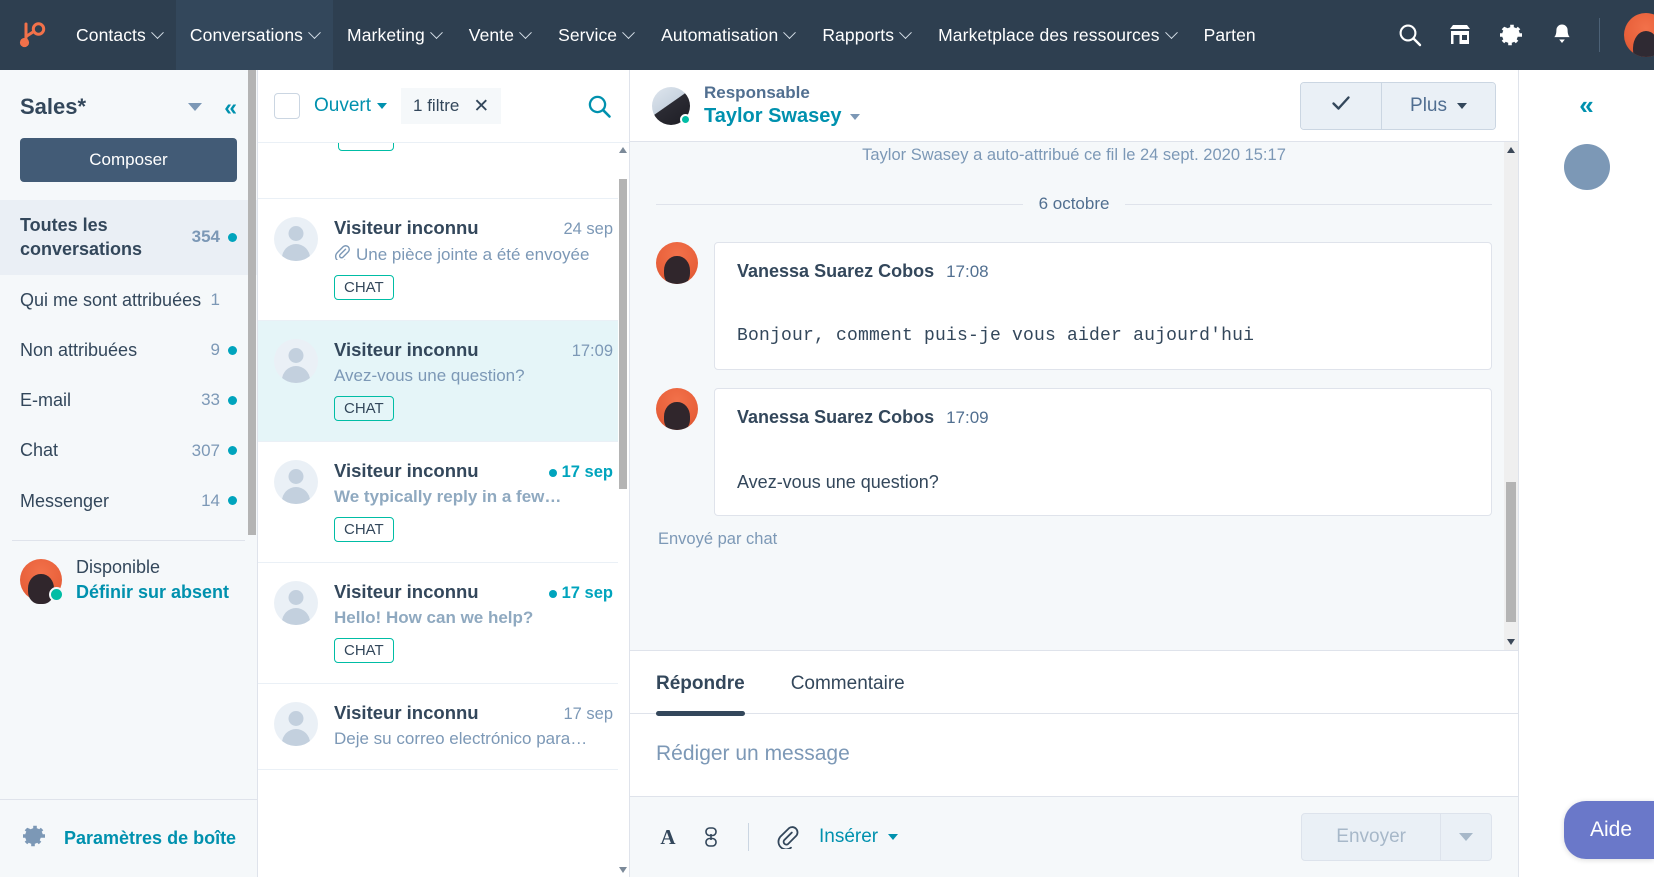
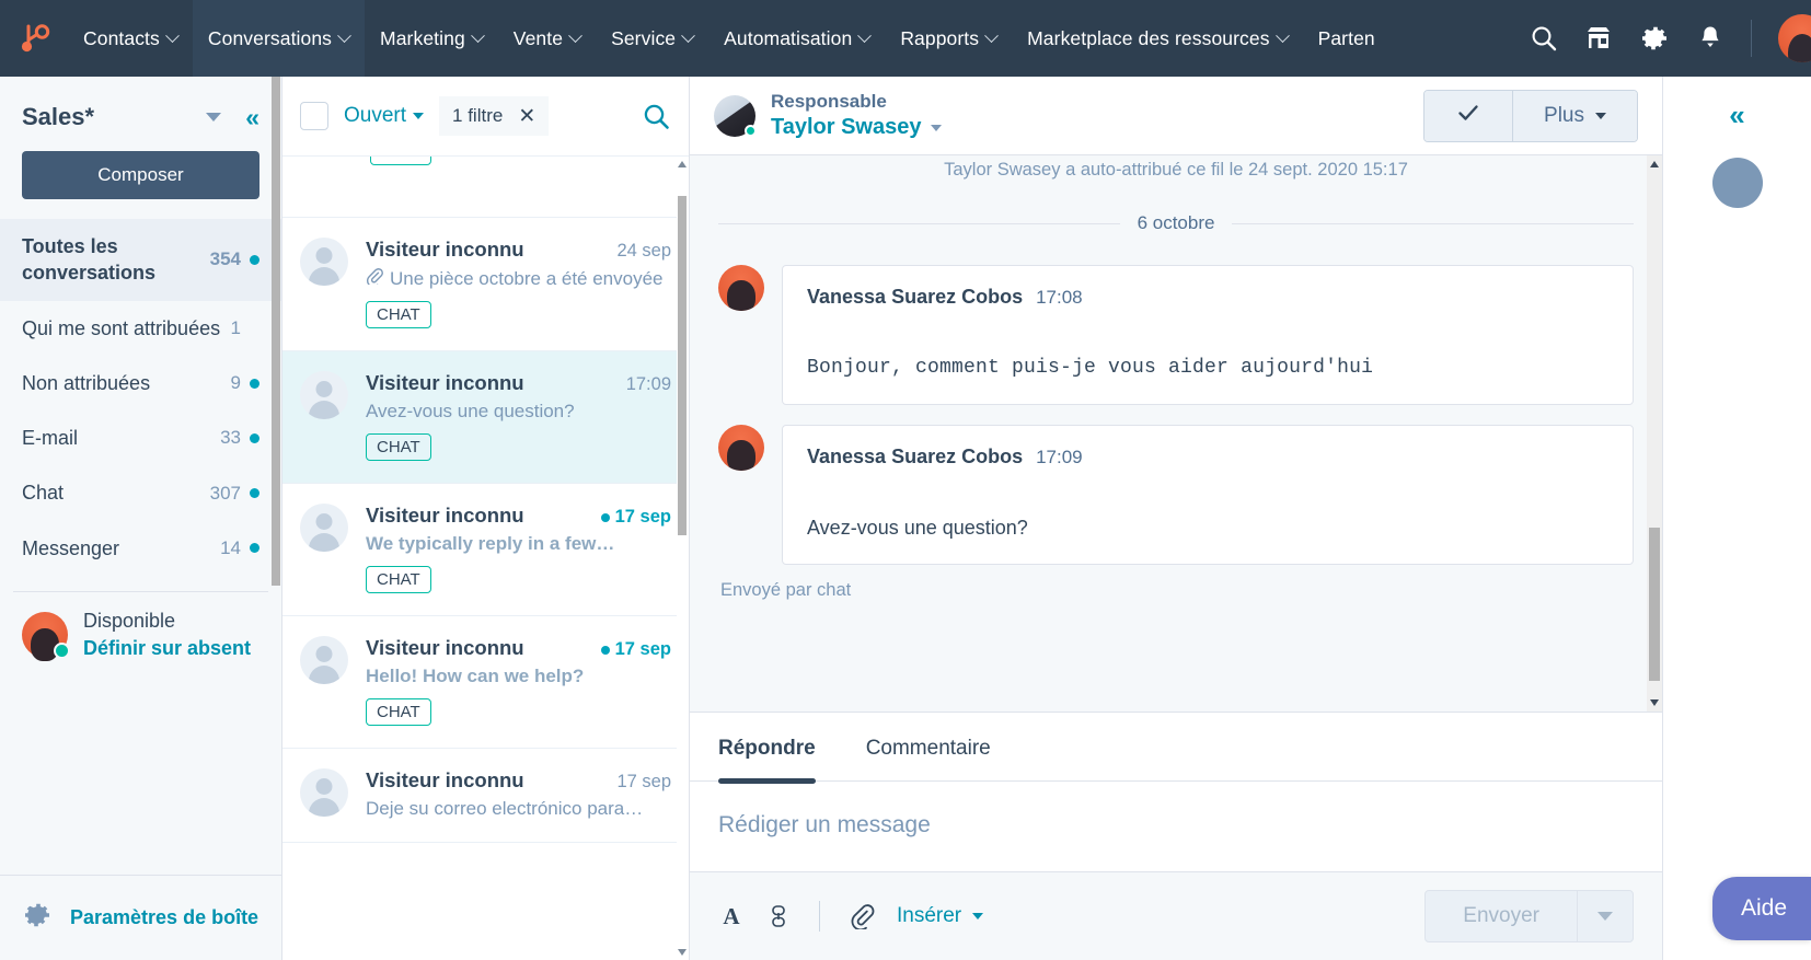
  Contacts
  Conversations
  Marketing
  Vente
  Service
  Automatisation
  Rapports
  Marketplace des ressources
  Parten
  Sales*
  «
  Composer
  Toutes les conversations
  354
  Qui me sont attribuées
  1
  Non attribuées
  9
  E-mail
  33
  Chat
  307
  Messenger
  14
  Disponible
  Définir sur absent
  Paramètres de boîte
  Ouvert
  1 filtre
  ✕
  Visiteur inconnu
  24 sep
- Une pièce jointe a été envoyée
+ Une pièce octobre a été envoyée
  CHAT
  Visiteur inconnu
  17:09
  Avez-vous une question?
  CHAT
  Visiteur inconnu
  17 sep
  We typically reply in a few…
  CHAT
  Visiteur inconnu
  17 sep
  Hello! How can we help?
  CHAT
  Visiteur inconnu
  17 sep
  Deje su correo electrónico para…
  Responsable
  Taylor Swasey
  Plus
  Taylor Swasey a auto-attribué ce fil le 24 sept. 2020 15:17
  6 octobre
  Vanessa Suarez Cobos
  17:08
  Bonjour, comment puis-je vous aider aujourd'hui
  Vanessa Suarez Cobos
  17:09
  Avez-vous une question?
  Envoyé par chat
  Répondre
  Commentaire
  Rédiger un message
  A
  Insérer
  Envoyer
  «
  Aide
